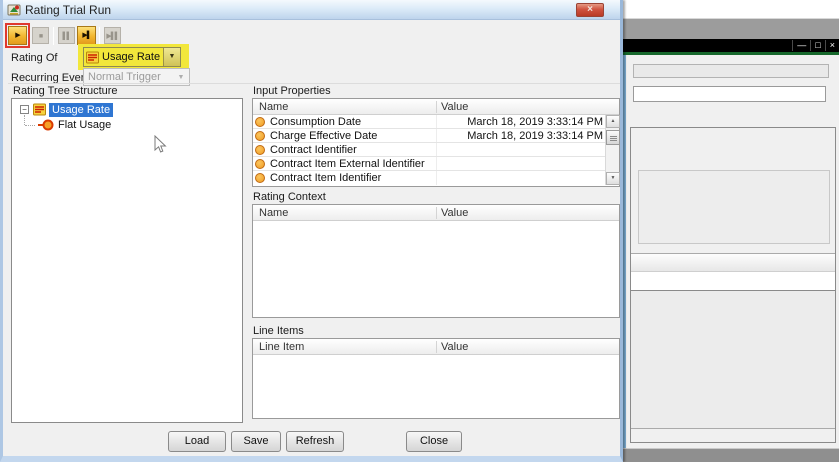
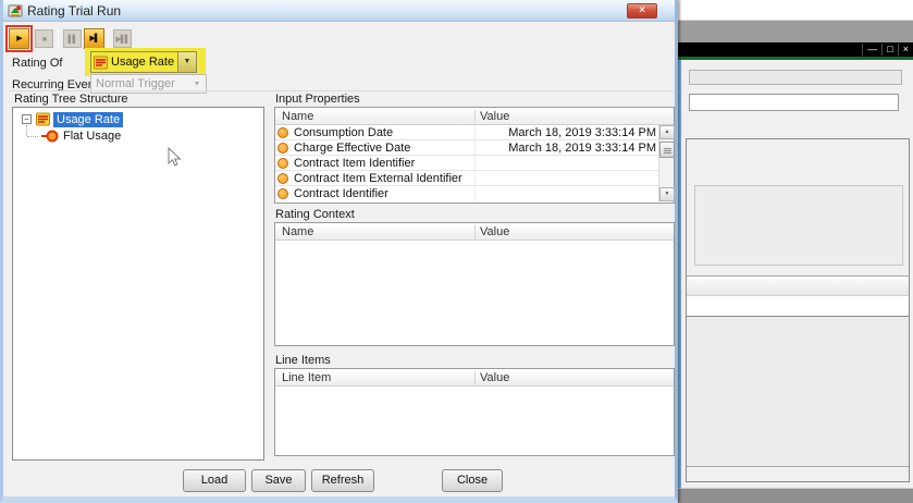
  —
  □
  ×
  Rating Trial Run
  ×
  Rating Of
  Usage Rate
  Recurring Eve
  Normal Trigger
  Rating Tree Structure
  −
  Usage Rate
  Flat Usage
  Input Properties
  Name
  Value
  Consumption Date
  March 18, 2019 3:33:14 PM
  Charge Effective Date
  March 18, 2019 3:33:14 PM
- Contract Identifier
+ Contract Item Identifier
  Contract Item External Identifier
- Contract Item Identifier
+ Contract Identifier
  Rating Context
  Name
  Value
  Line Items
  Line Item
  Value
  Load
  Save
  Refresh
  Close
